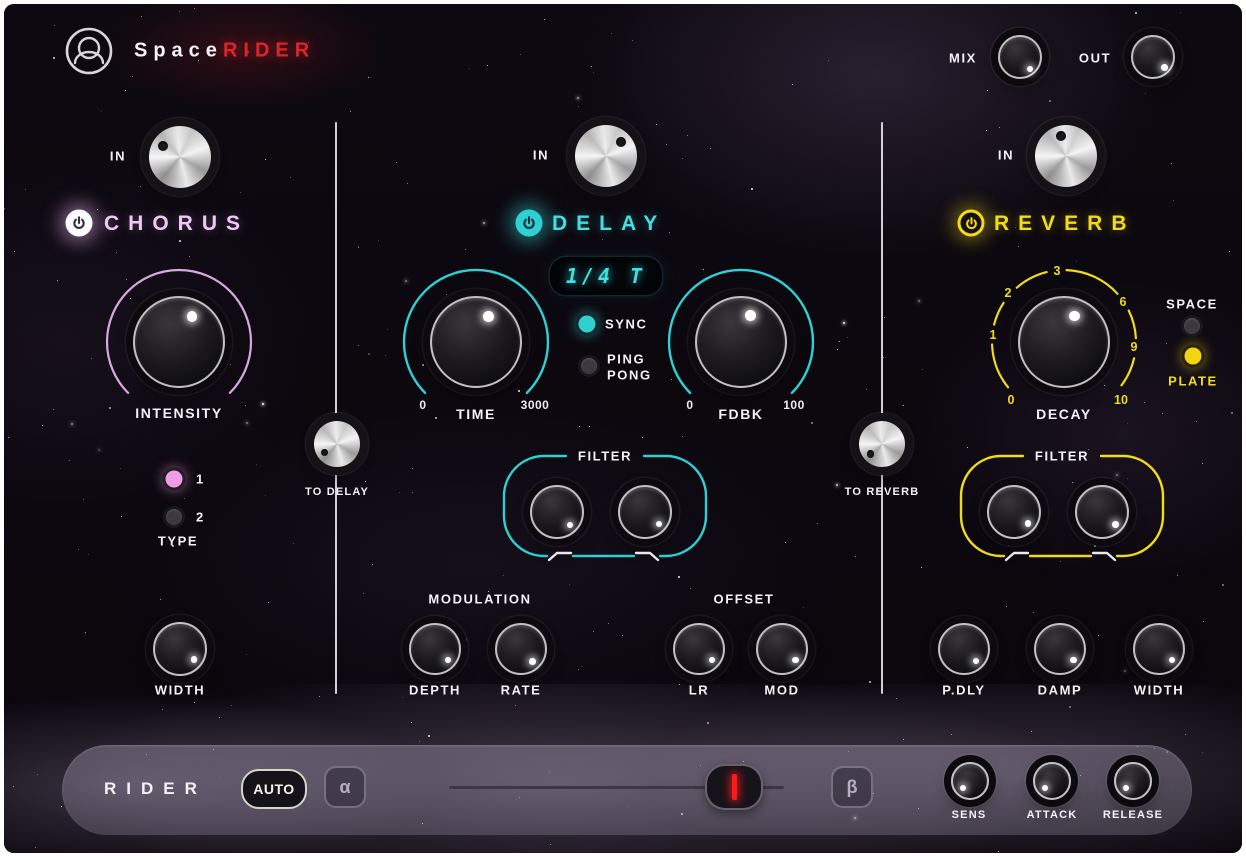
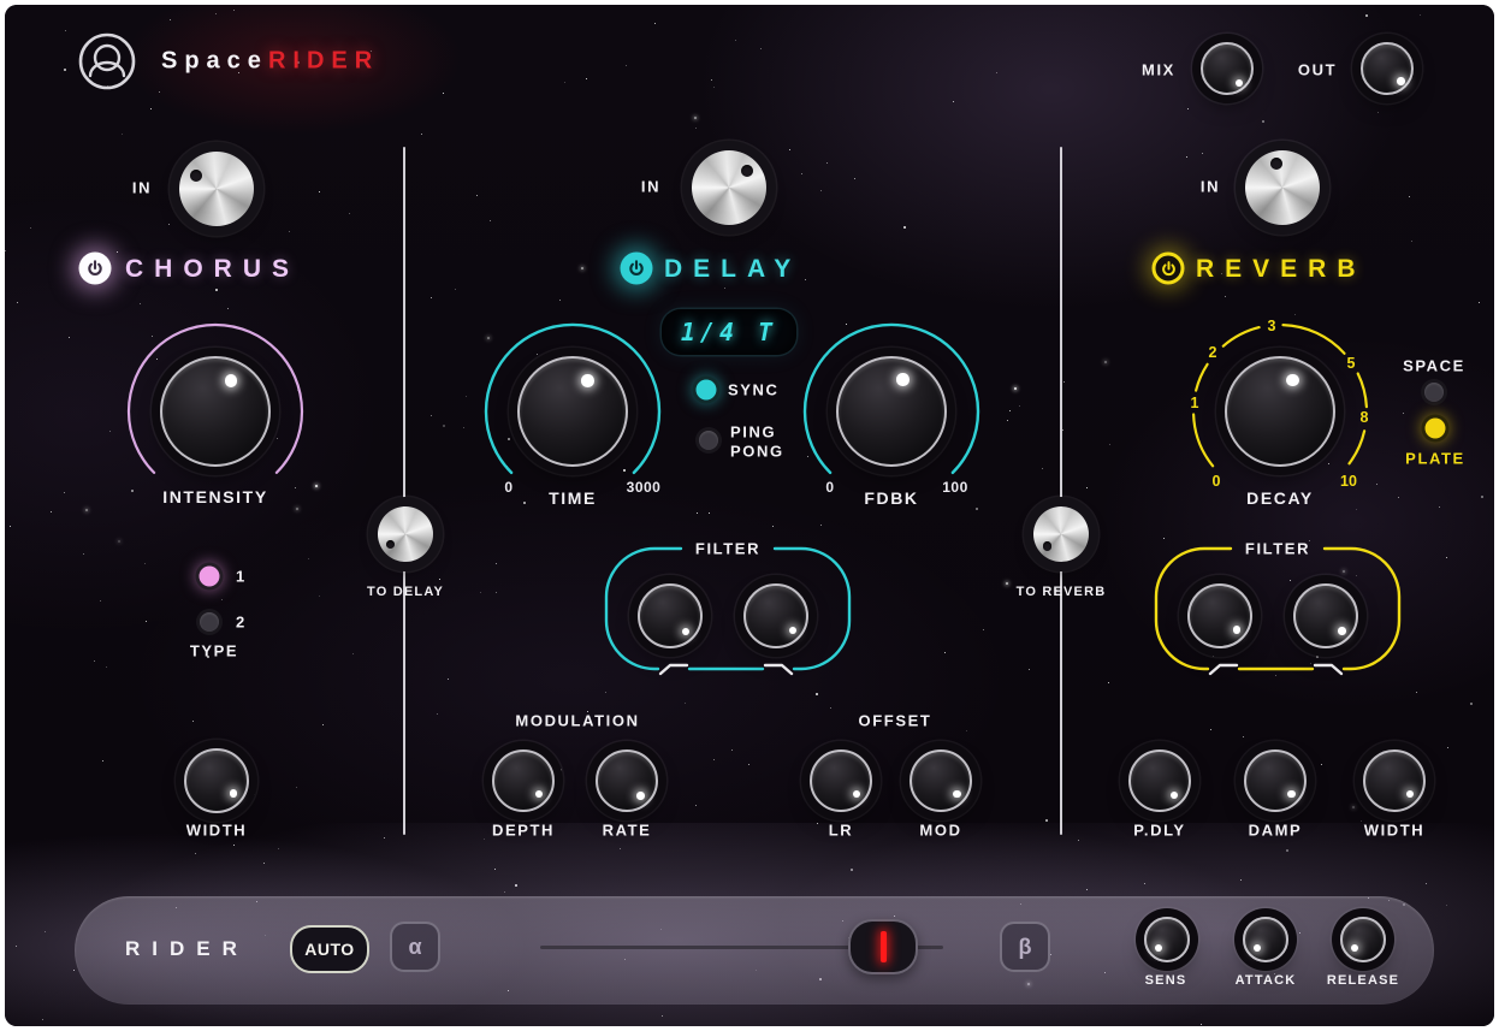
  SpaceRIDER
  MIX
  OUT
  IN
  CHORUS
  INTENSITY
  1
  2
  TYPE
  WIDTH
  TO DELAY
  IN
  DELAY
  1/4 T
  0
  3000
  TIME
  SYNC
  PING
  PONG
  0
  100
  FDBK
  FILTER
  MODULATION
  DEPTH
  RATE
  OFFSET
  LR
  MOD
  IN
  REVERB
  0
  1
  2
  3
- 6
+ 5
- 9
+ 8
  10
  DECAY
  SPACE
  PLATE
  TO REVERB
  FILTER
  P.DLY
  DAMP
  WIDTH
  RIDER
  AUTO
  α
  β
  SENS
  ATTACK
  RELEASE
